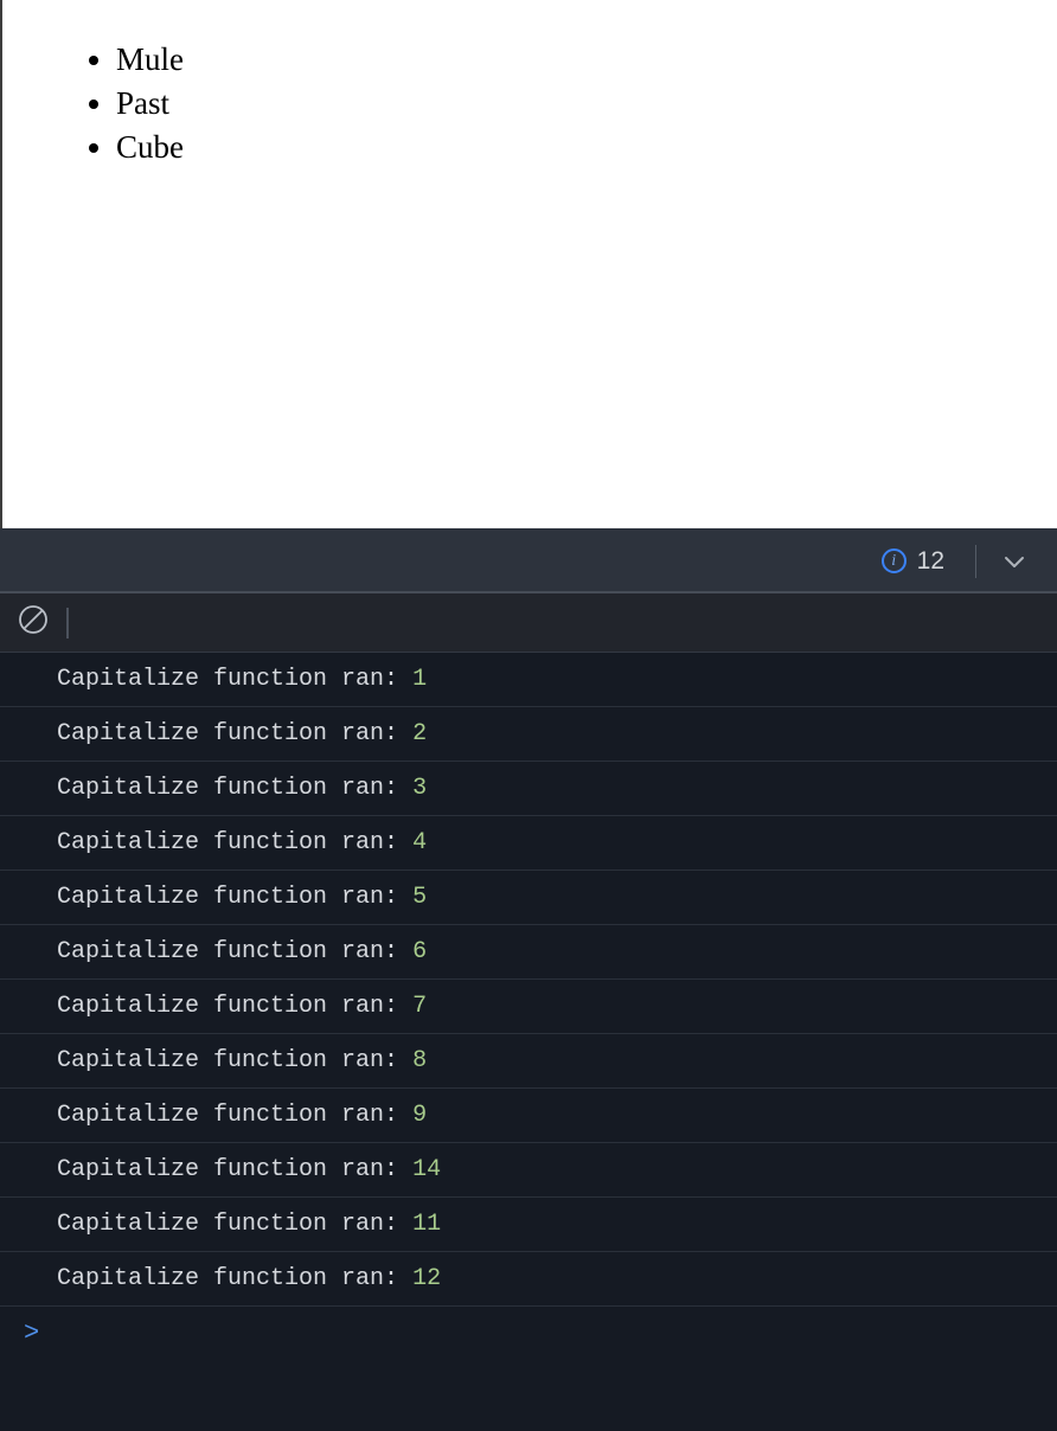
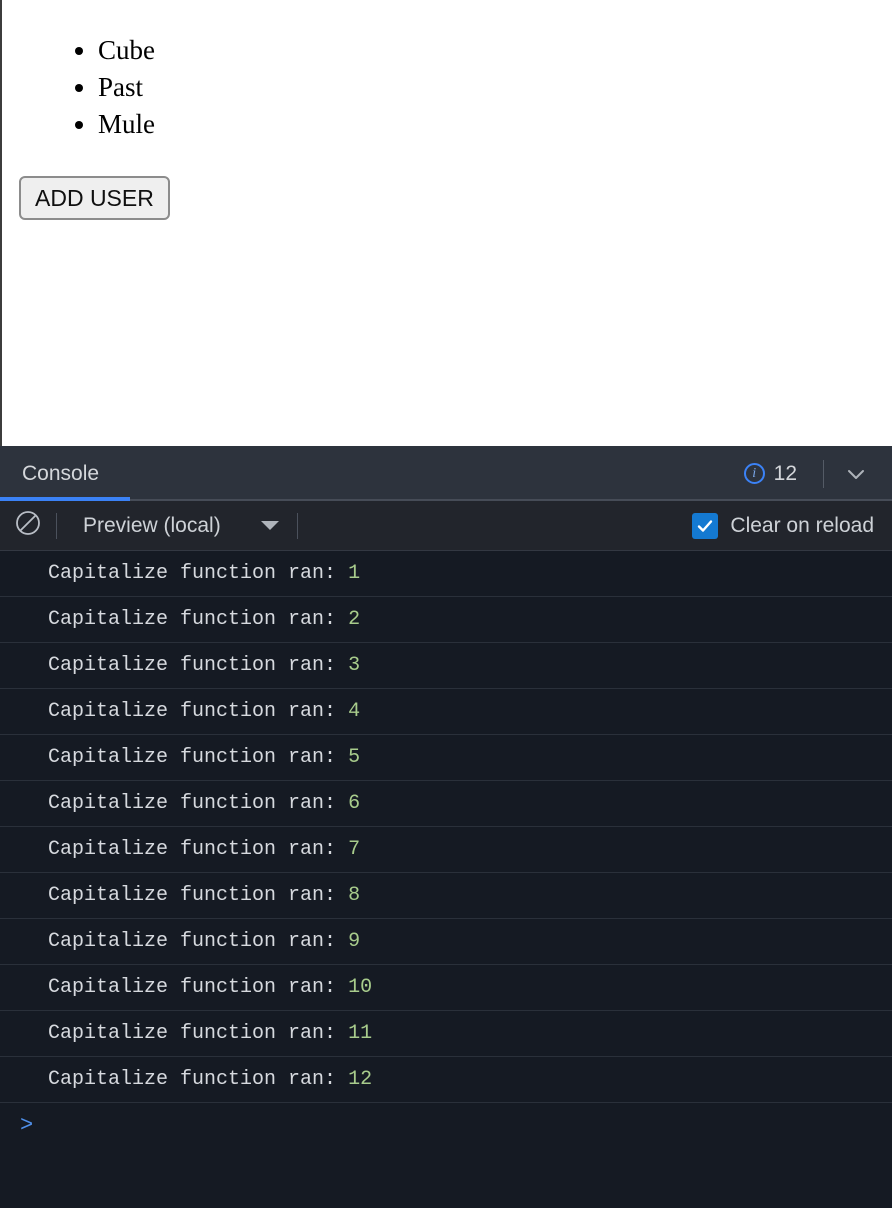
- Mule
+ Cube
  Past
- Cube
+ Mule
+ ADD USER
+ Console
  i
  12
+ Preview (local)
+ Clear on reload
  Capitalize function ran:
  1
  Capitalize function ran:
  2
  Capitalize function ran:
  3
  Capitalize function ran:
  4
  Capitalize function ran:
  5
  Capitalize function ran:
  6
  Capitalize function ran:
  7
  Capitalize function ran:
  8
  Capitalize function ran:
  9
  Capitalize function ran:
- 14
+ 10
  Capitalize function ran:
  11
  Capitalize function ran:
  12
  >
